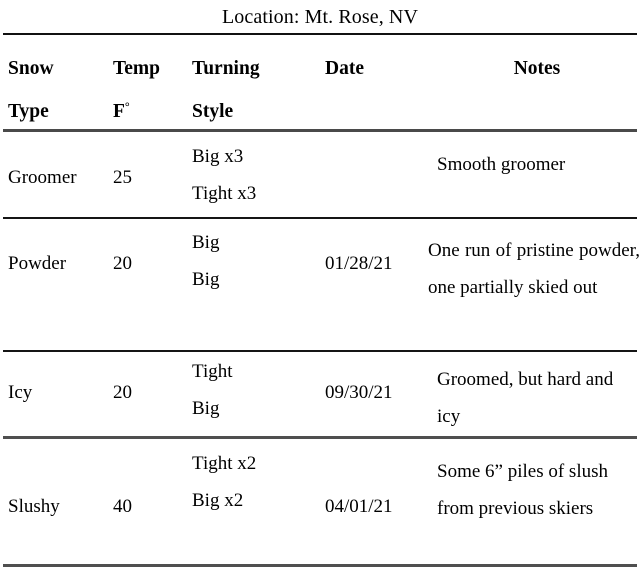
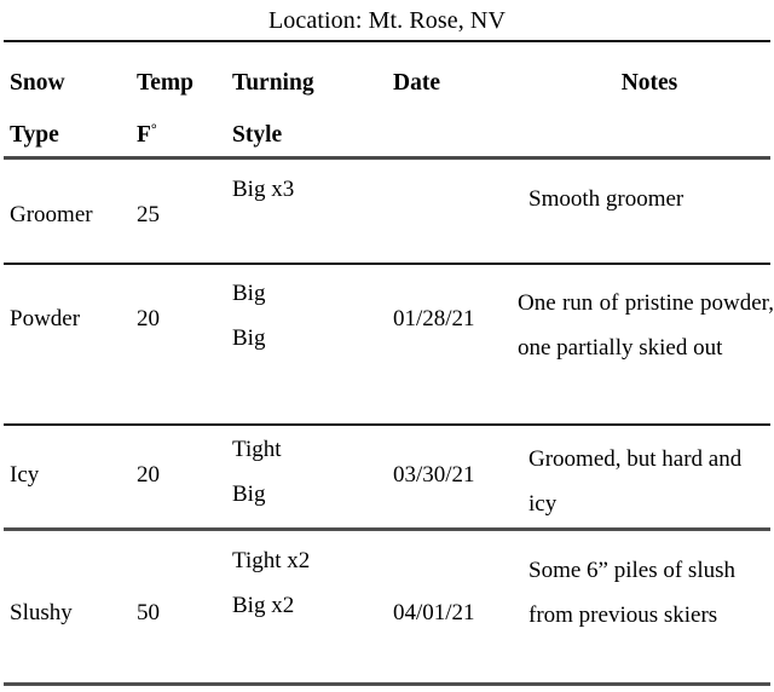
  Location: Mt. Rose, NV
  Snow
  Type
  Temp
  F°
  Turning
  Style
  Date
  Notes
  Groomer
  25
  Big x3
- Tight x3
  Smooth groomer
  Powder
  20
  Big
  Big
  01/28/21
  One run of pristine powder, one partially skied out
  Icy
  20
  Tight
  Big
- 09/30/21
+ 03/30/21
  Groomed, but hard and icy
  Slushy
- 40
+ 50
  Tight x2
  Big x2
  04/01/21
  Some 6” piles of slush from previous skiers
